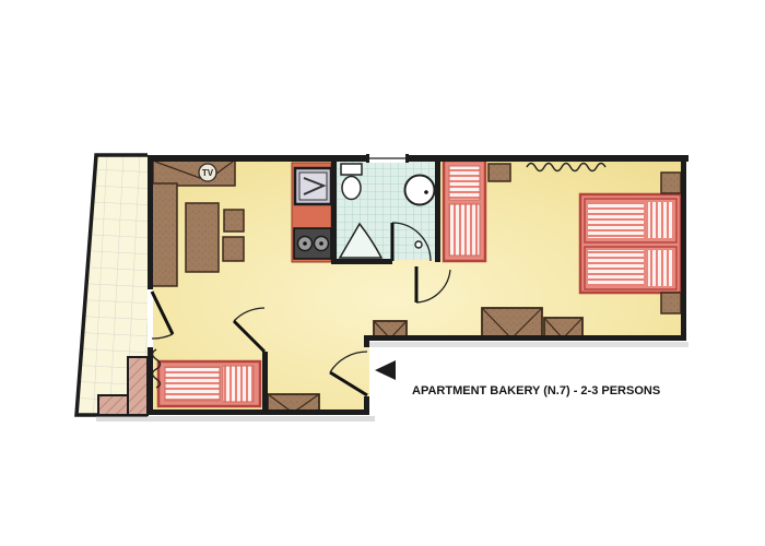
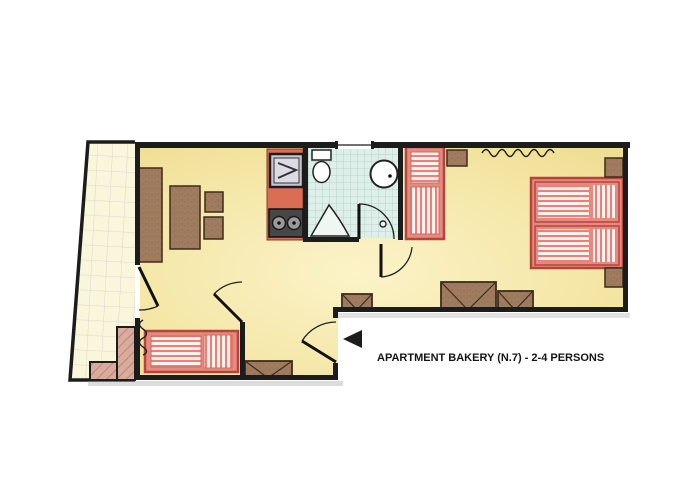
- TV
- APARTMENT BAKERY (N.7) - 2-3 PERSONS
+ APARTMENT BAKERY (N.7) - 2-4 PERSONS
